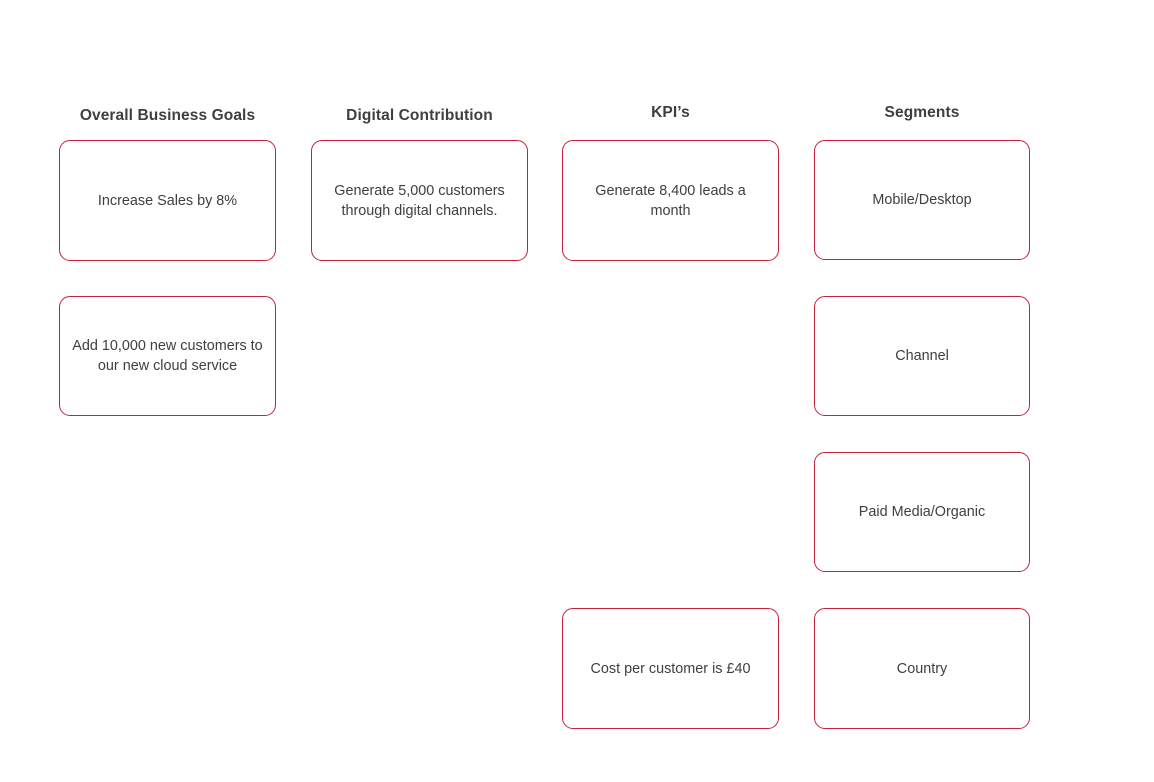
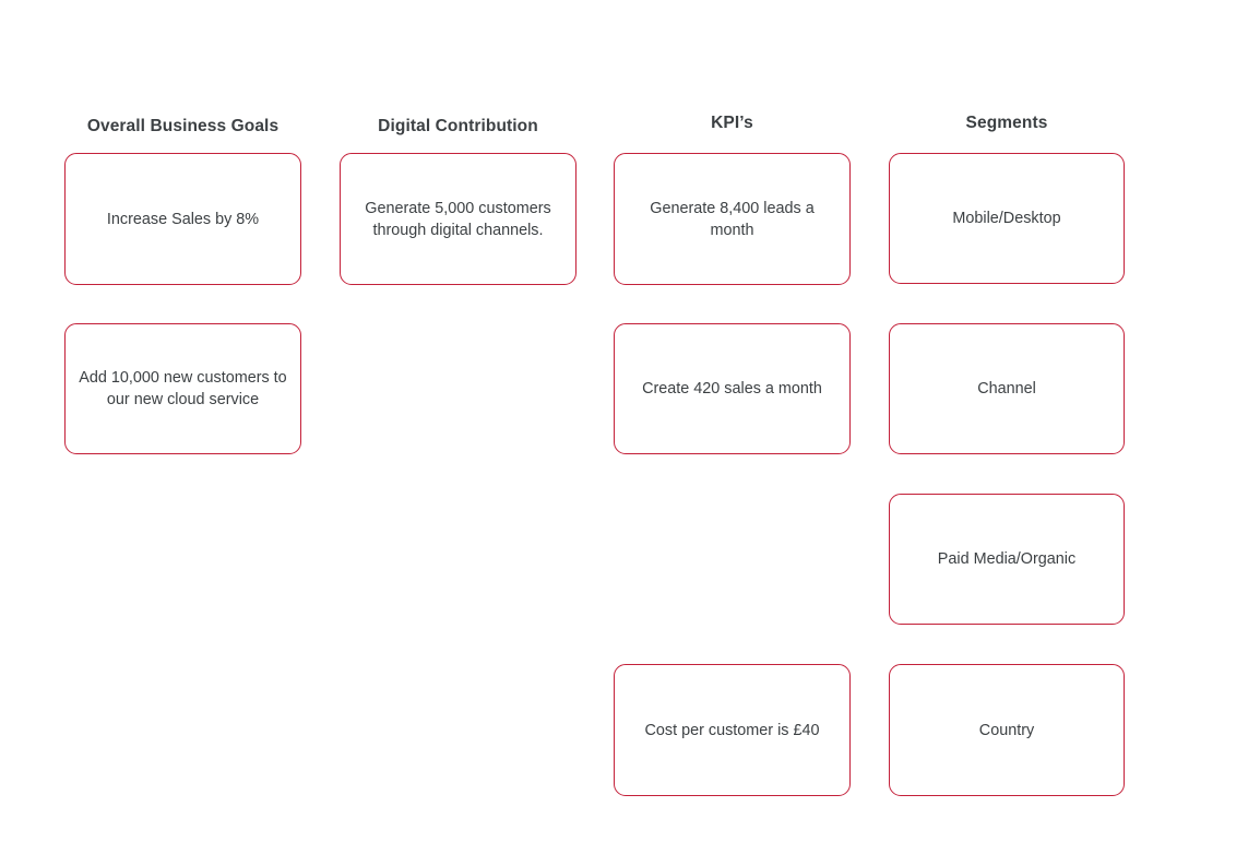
  Overall Business Goals
  Increase Sales by 8%
  Add 10,000 new customers to our new cloud service
  Digital Contribution
  Generate 5,000 customers through digital channels.
  KPI’s
  Generate 8,400 leads a month
+ Create 420 sales a month
  Cost per customer is £40
  Segments
  Mobile/Desktop
  Channel
  Paid Media/Organic
  Country
